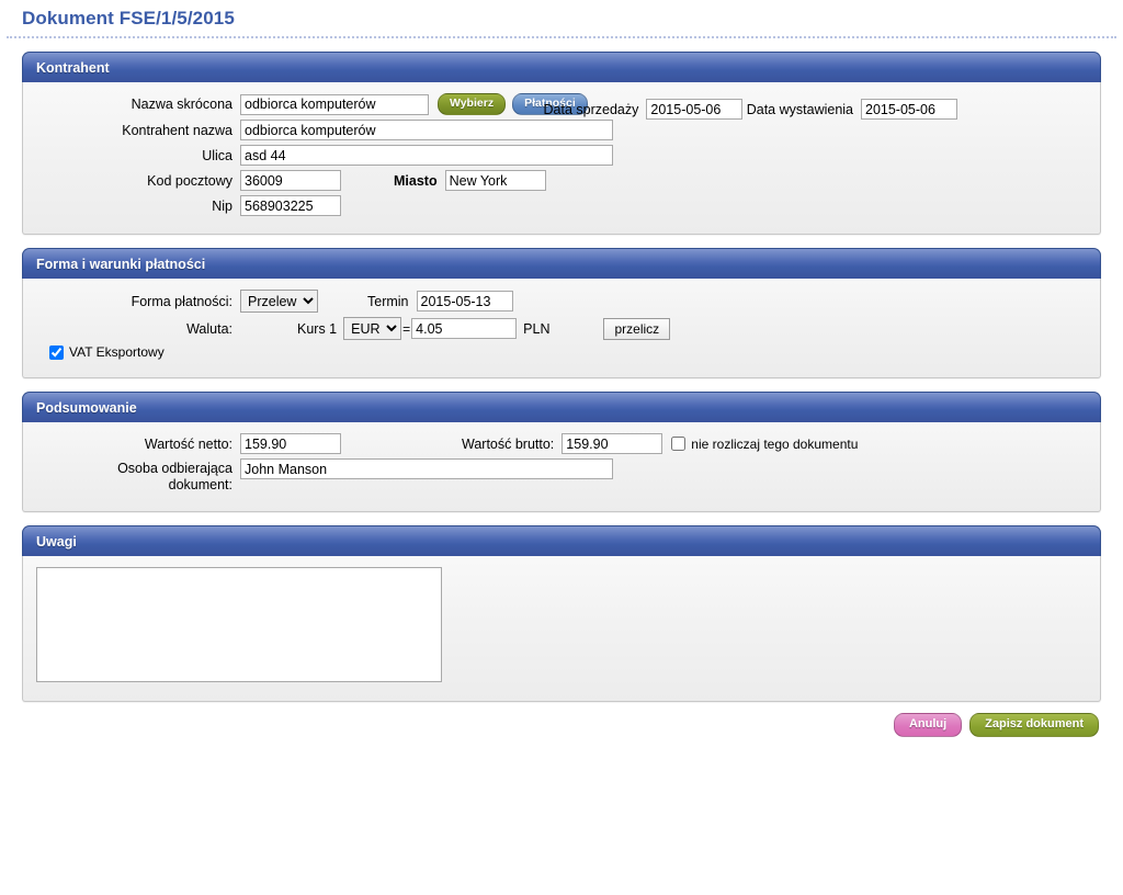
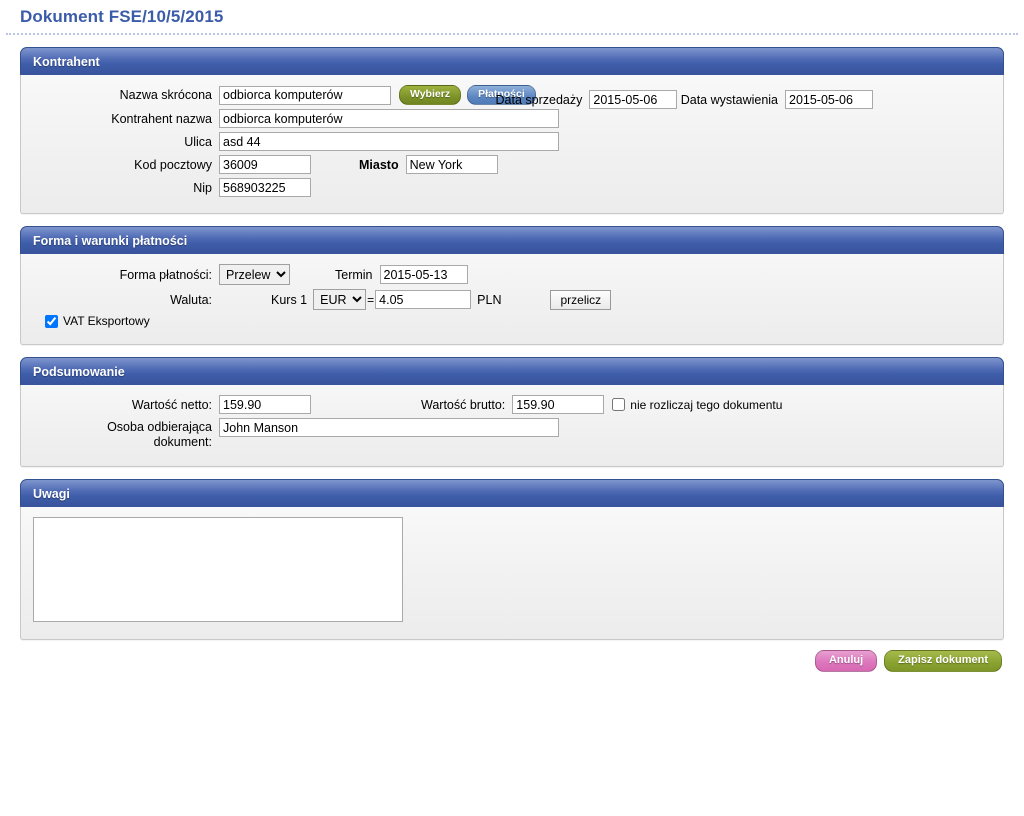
- Dokument FSE/1/5/2015
+ Dokument FSE/10/5/2015
  Kontrahent
  Nazwa skrócona
  odbiorca komputerów
  Wybierz
  Płatności
  Data sprzedaży
  2015-05-06
  Data wystawienia
  2015-05-06
  Kontrahent nazwa
  odbiorca komputerów
  Ulica
  asd 44
  Kod pocztowy
  36009
  Miasto
  New York
  Nip
  568903225
  Forma i warunki płatności
  Forma płatności:
  Przelew
  Termin
  2015-05-13
  Waluta:
  Kurs 1
  EUR
  =
  4.05
  PLN
  przelicz
  VAT Eksportowy
  Podsumowanie
  Wartość netto:
  159.90
  Wartość brutto:
  159.90
  nie rozliczaj tego dokumentu
  Osoba odbierająca
  dokument:
  John Manson
  Uwagi
  Anuluj
  Zapisz dokument
